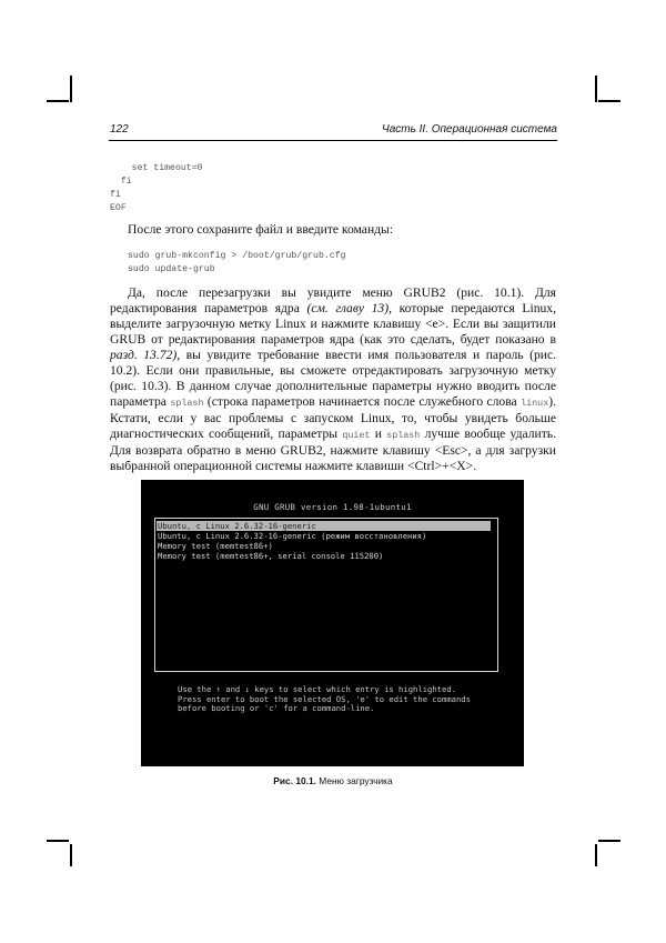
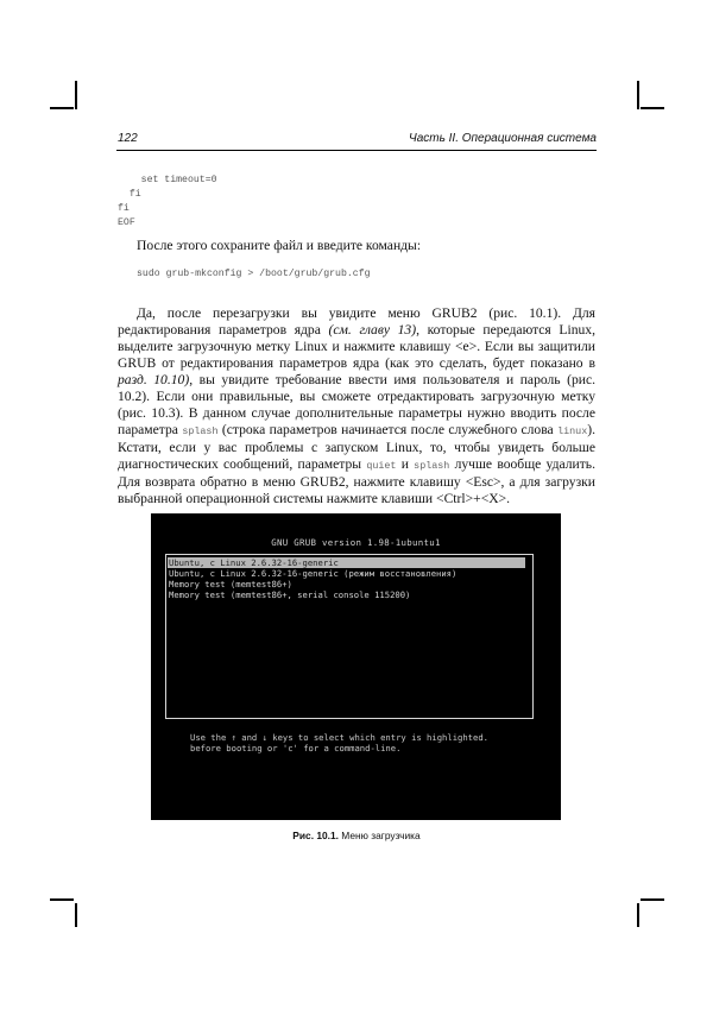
  122
  Часть II. Операционная система
  set timeout=0
  fi
  fi
  EOF
  После этого сохраните файл и введите команды:
  sudo grub-mkconfig > /boot/grub/grub.cfg
- sudo update-grub
- Да, после перезагрузки вы увидите меню GRUB2 (рис. 10.1). Для редактирования параметров ядра (см. главу 13), которые передаются Linux, выделите загрузочную метку Linux и нажмите клавишу <e>. Если вы защитили GRUB от редактирования параметров ядра (как это сделать, будет показано в разд. 13.72), вы увидите требование ввести имя пользователя и пароль (рис. 10.2). Если они правильные, вы сможете отредактировать загрузочную метку (рис. 10.3). В данном случае дополнительные параметры нужно вводить после параметра splash (строка параметров начинается после служебного слова linux). Кстати, если у вас проблемы с запуском Linux, то, чтобы увидеть больше диагностических сообщений, параметры quiet и splash лучше вообще удалить. Для возврата обратно в меню GRUB2, нажмите клавишу <Esc>, а для загрузки выбранной операционной системы нажмите клавиши <Ctrl>+<X>.
+ Да, после перезагрузки вы увидите меню GRUB2 (рис. 10.1). Для редактирования параметров ядра (см. главу 13), которые передаются Linux, выделите загрузочную метку Linux и нажмите клавишу <e>. Если вы защитили GRUB от редактирования параметров ядра (как это сделать, будет показано в разд. 10.10), вы увидите требование ввести имя пользователя и пароль (рис. 10.2). Если они правильные, вы сможете отредактировать загрузочную метку (рис. 10.3). В данном случае дополнительные параметры нужно вводить после параметра splash (строка параметров начинается после служебного слова linux). Кстати, если у вас проблемы с запуском Linux, то, чтобы увидеть больше диагностических сообщений, параметры quiet и splash лучше вообще удалить. Для возврата обратно в меню GRUB2, нажмите клавишу <Esc>, а для загрузки выбранной операционной системы нажмите клавиши <Ctrl>+<X>.
  GNU GRUB version 1.98-1ubuntu1
  Ubuntu, с Linux 2.6.32-16-generic
  Ubuntu, с Linux 2.6.32-16-generic (режим восстановления)
  Memory test (memtest86+)
  Memory test (memtest86+, serial console 115200)
  Use the ↑ and ↓ keys to select which entry is highlighted.
- Press enter to boot the selected OS, 'e' to edit the commands
  before booting or 'c' for a command-line.
  Рис. 10.1. Меню загрузчика
